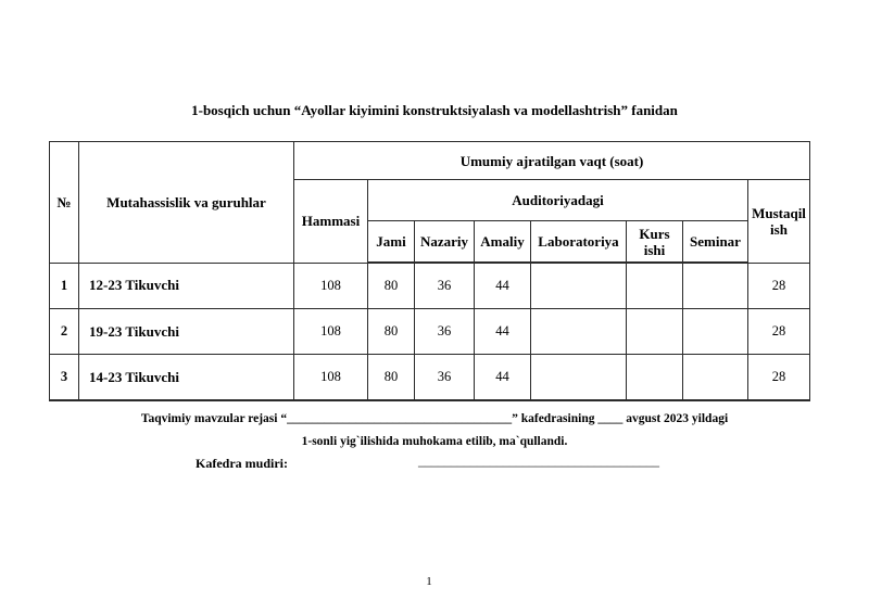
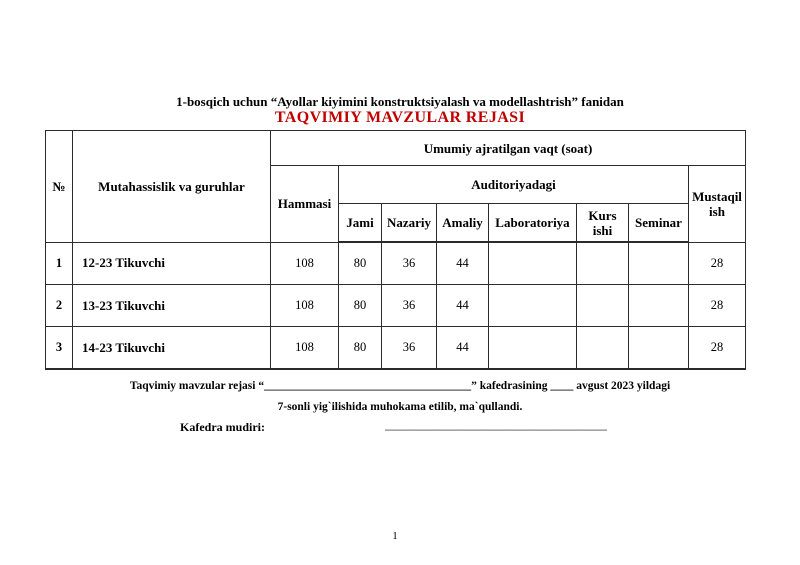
  1-bosqich uchun “Ayollar kiyimini konstruktsiyalash va modellashtrish” fanidan
+ TAQVIMIY MAVZULAR REJASI
  №	Mutahassislik va guruhlar	Umumiy ajratilgan vaqt (soat)
  Hammasi	Auditoriyadagi	Mustaqil ish
  Jami	Nazariy	Amaliy	Laboratoriya	Kurs ishi	Seminar
  1	12-23 Tikuvchi	108	80	36	44				28
- 2	19-23 Tikuvchi	108	80	36	44				28
+ 2	13-23 Tikuvchi	108	80	36	44				28
  3	14-23 Tikuvchi	108	80	36	44				28
  Taqvimiy mavzular rejasi “____________________________________” kafedrasining ____ avgust 2023 yildagi
- 1-sonli yig`ilishida muhokama etilib, ma`qullandi.
+ 7-sonli yig`ilishida muhokama etilib, ma`qullandi.
  Kafedra mudiri:
  _____________________________________
  1
